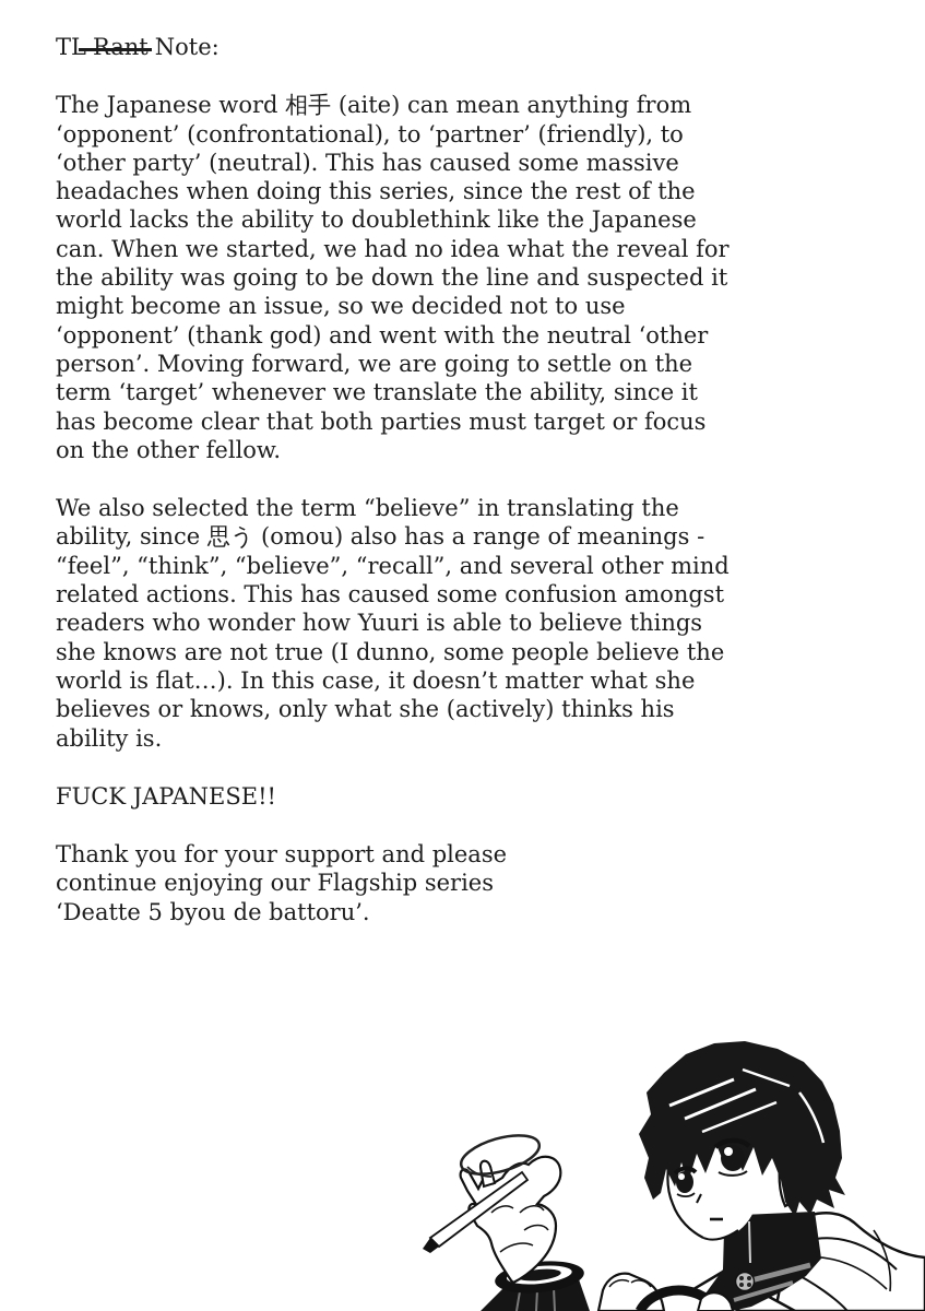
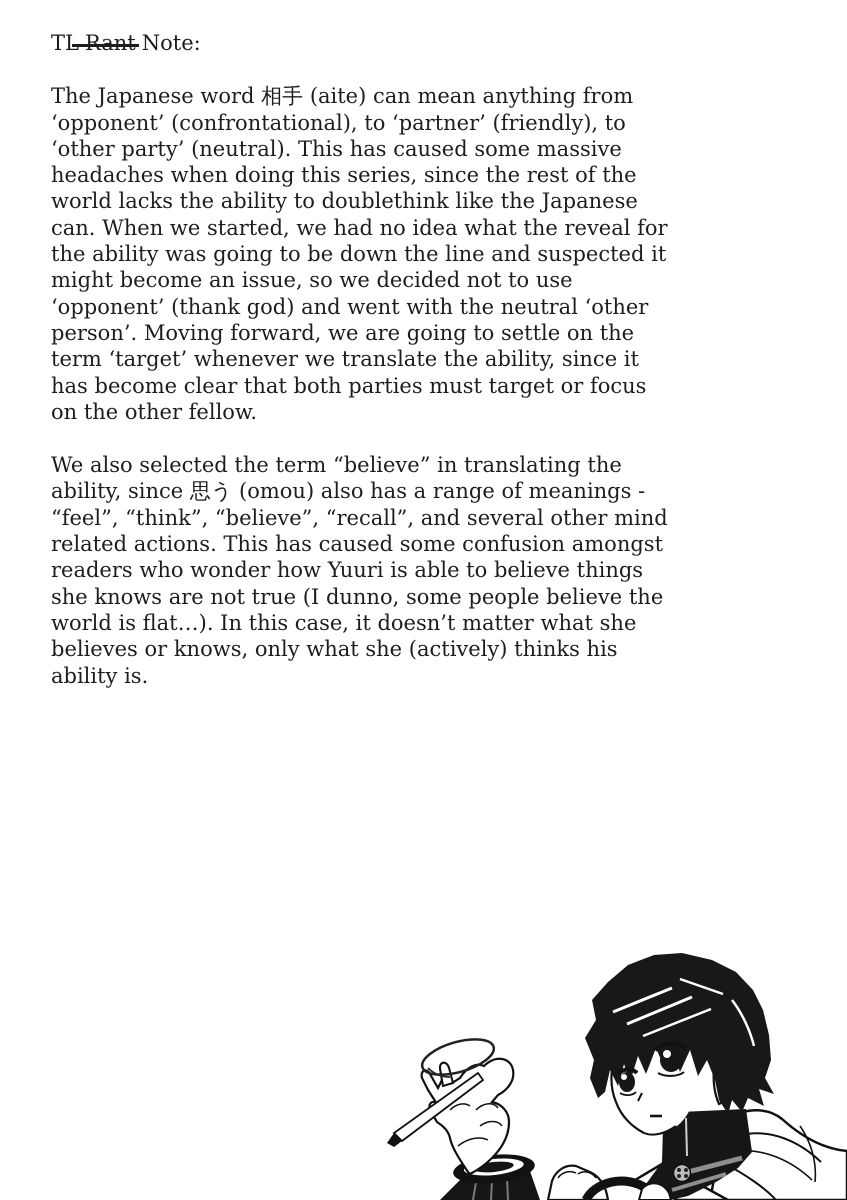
  TL Rant Note:
  The Japanese word 相手 (aite) can mean anything from
  ‘opponent’ (confrontational), to ‘partner’ (friendly), to
  ‘other party’ (neutral). This has caused some massive
  headaches when doing this series, since the rest of the
  world lacks the ability to doublethink like the Japanese
  can. When we started, we had no idea what the reveal for
  the ability was going to be down the line and suspected it
  might become an issue, so we decided not to use
  ‘opponent’ (thank god) and went with the neutral ‘other
  person’. Moving forward, we are going to settle on the
  term ‘target’ whenever we translate the ability, since it
  has become clear that both parties must target or focus
  on the other fellow.
  We also selected the term “believe” in translating the
  ability, since 思う (omou) also has a range of meanings -
  “feel”, “think”, “believe”, “recall”, and several other mind
  related actions. This has caused some confusion amongst
  readers who wonder how Yuuri is able to believe things
  she knows are not true (I dunno, some people believe the
  world is flat…). In this case, it doesn’t matter what she
  believes or knows, only what she (actively) thinks his
  ability is.
- FUCK JAPANESE!!
- Thank you for your support and please
- continue enjoying our Flagship series
- ‘Deatte 5 byou de battoru’.
